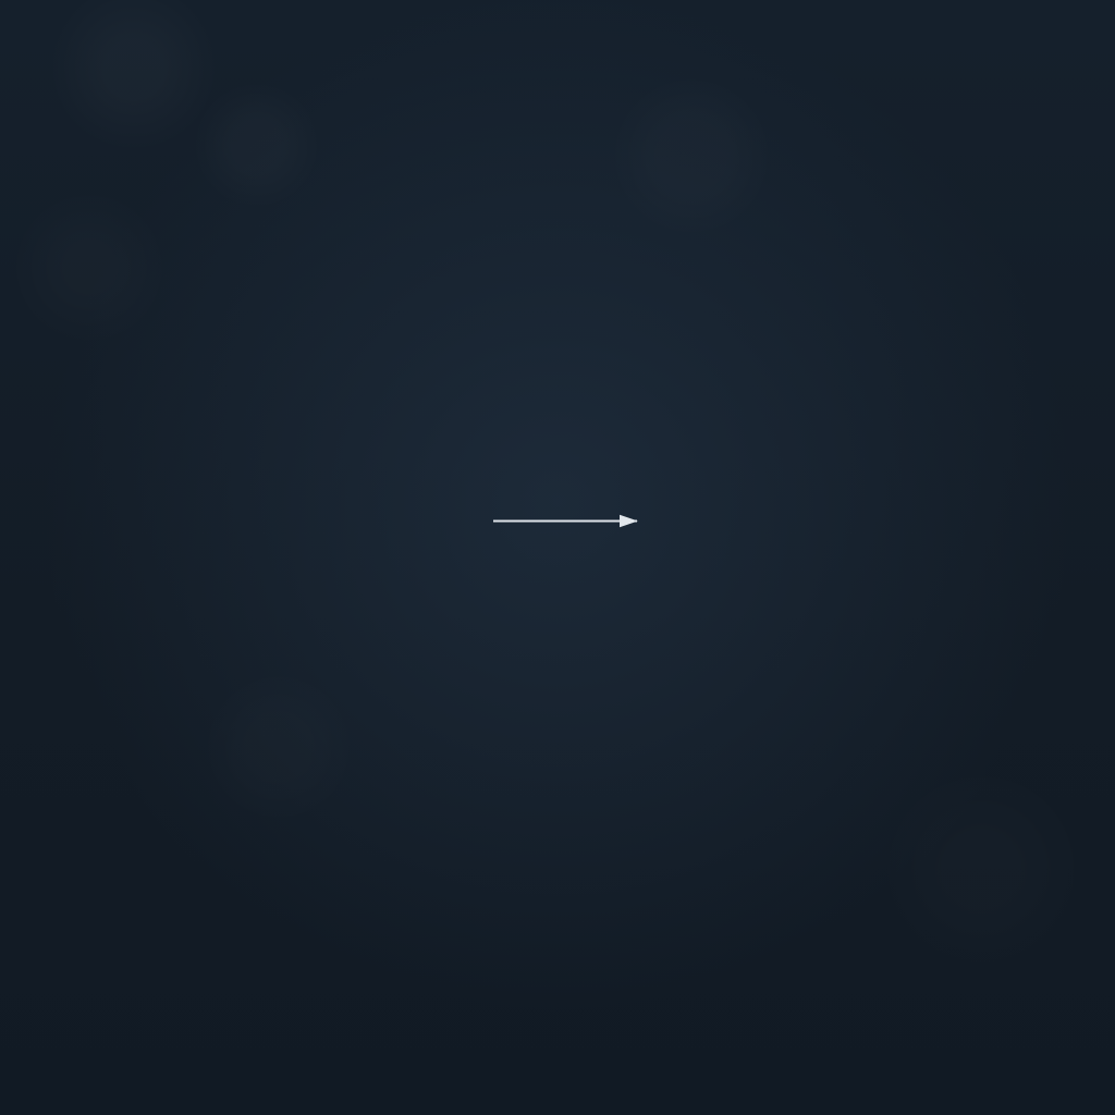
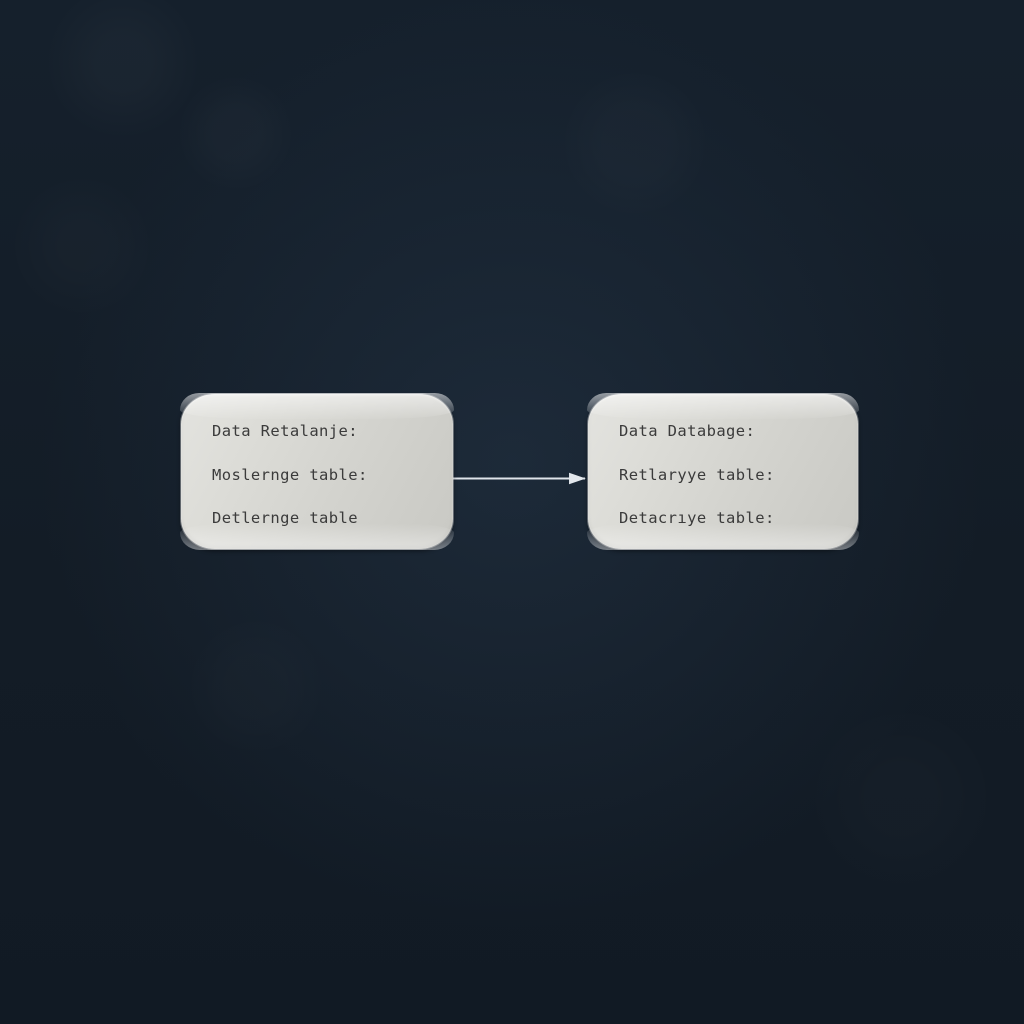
+ Data Retalanje:
+ Moslernge table:
+ Detlernge table
+ Data Databage:
+ Retlaryye table:
+ Detacrıye table:
